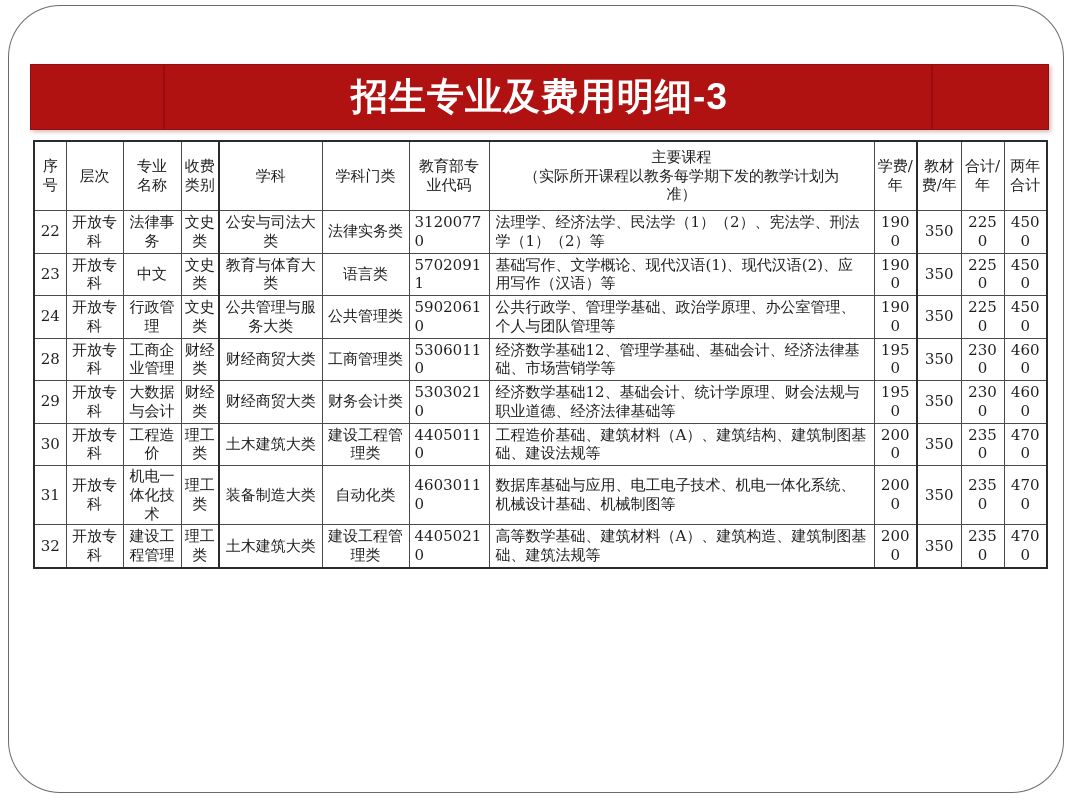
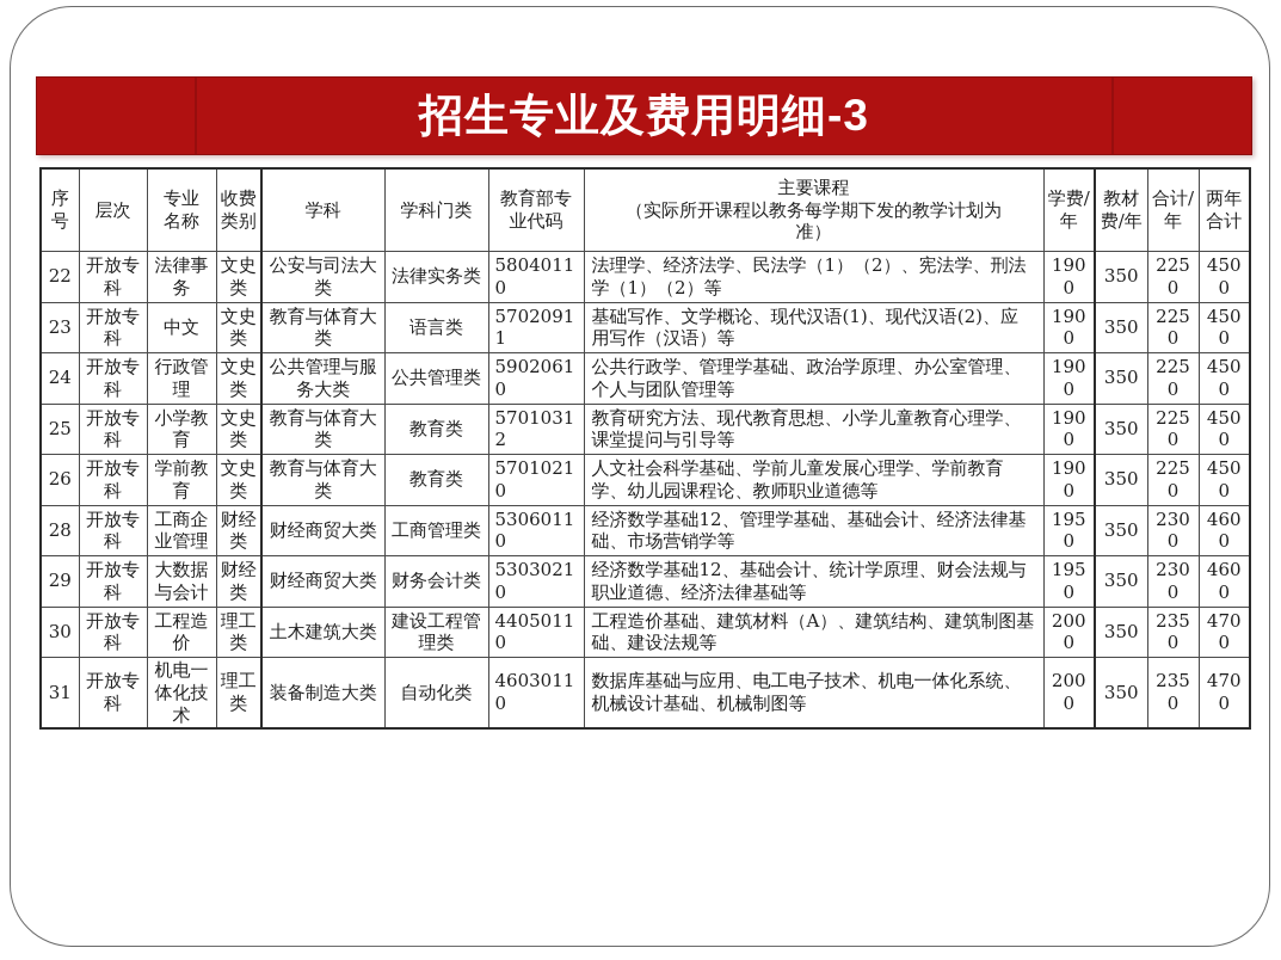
  招生专业及费用明细-3
  序 号	层次	专业 名称	收费 类别	学科	学科门类	教育部专 业代码	主要课程 （实际所开课程以教务每学期下发的教学计划为 准）	学费/ 年	教材 费/年	合计/ 年	两年 合计
- 22	开放专科	法律事务	文史类	公安与司法大类	法律实务类	31200770	法理学、经济法学、民法学（1）（2）、宪法学、刑法学（1）（2）等	1900	350	2250	4500
+ 22	开放专科	法律事务	文史类	公安与司法大类	法律实务类	58040110	法理学、经济法学、民法学（1）（2）、宪法学、刑法学（1）（2）等	1900	350	2250	4500
  23	开放专科	中文	文史类	教育与体育大类	语言类	57020911	基础写作、文学概论、现代汉语(1)、现代汉语(2)、应用写作（汉语）等	1900	350	2250	4500
  24	开放专科	行政管理	文史类	公共管理与服务大类	公共管理类	59020610	公共行政学、管理学基础、政治学原理、办公室管理、个人与团队管理等	1900	350	2250	4500
+ 25	开放专科	小学教育	文史类	教育与体育大类	教育类	57010312	教育研究方法、现代教育思想、小学儿童教育心理学、课堂提问与引导等	1900	350	2250	4500
+ 26	开放专科	学前教育	文史类	教育与体育大类	教育类	57010210	人文社会科学基础、学前儿童发展心理学、学前教育学、幼儿园课程论、教师职业道德等	1900	350	2250	4500
  28	开放专科	工商企业管理	财经类	财经商贸大类	工商管理类	53060110	经济数学基础12、管理学基础、基础会计、经济法律基础、市场营销学等	1950	350	2300	4600
  29	开放专科	大数据与会计	财经类	财经商贸大类	财务会计类	53030210	经济数学基础12、基础会计、统计学原理、财会法规与职业道德、经济法律基础等	1950	350	2300	4600
  30	开放专科	工程造价	理工类	土木建筑大类	建设工程管理类	44050110	工程造价基础、建筑材料（A）、建筑结构、建筑制图基础、建设法规等	2000	350	2350	4700
  31	开放专科	机电一体化技术	理工类	装备制造大类	自动化类	46030110	数据库基础与应用、电工电子技术、机电一体化系统、机械设计基础、机械制图等	2000	350	2350	4700
- 32	开放专科	建设工程管理	理工类	土木建筑大类	建设工程管理类	44050210	高等数学基础、建筑材料（A）、建筑构造、建筑制图基础、建筑法规等	2000	350	2350	4700
